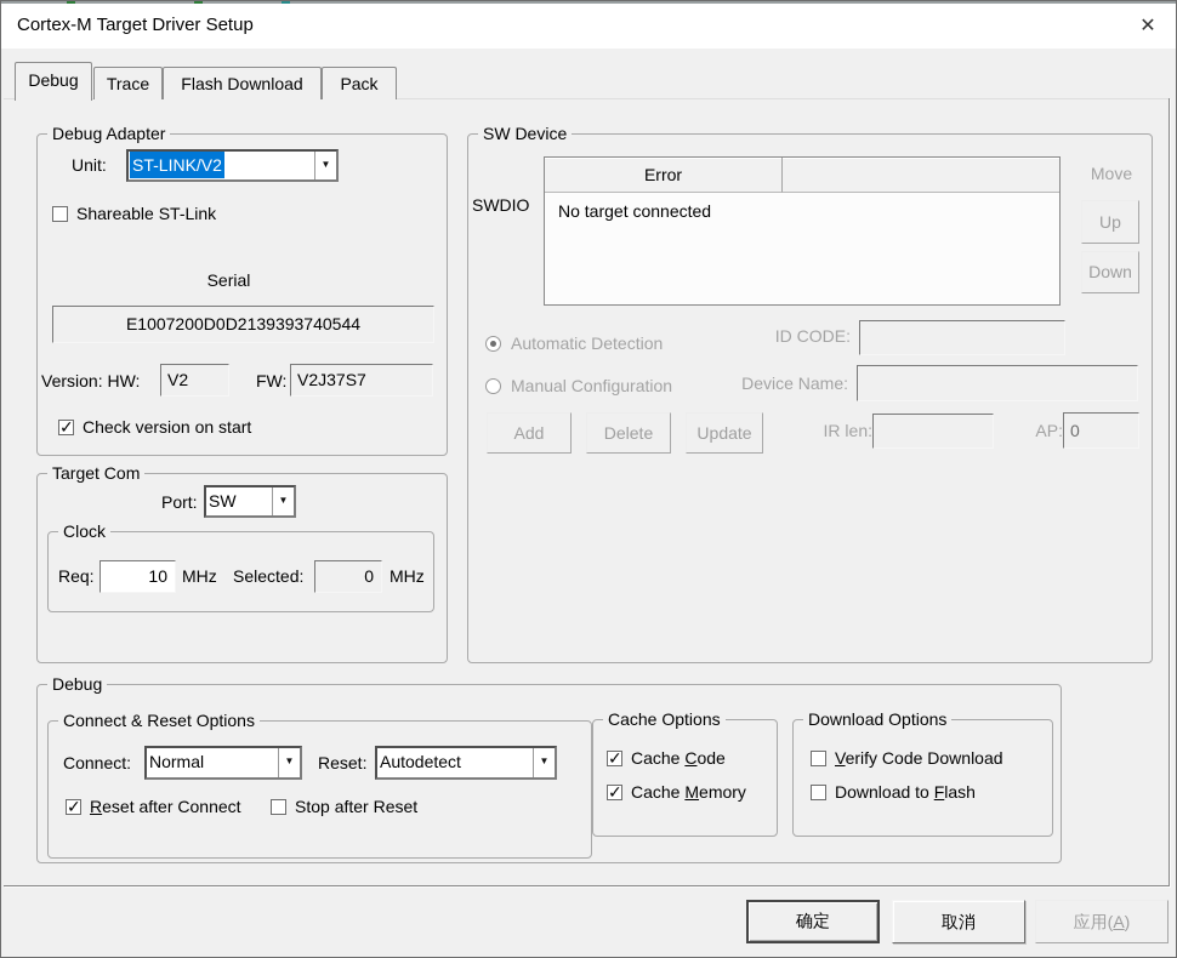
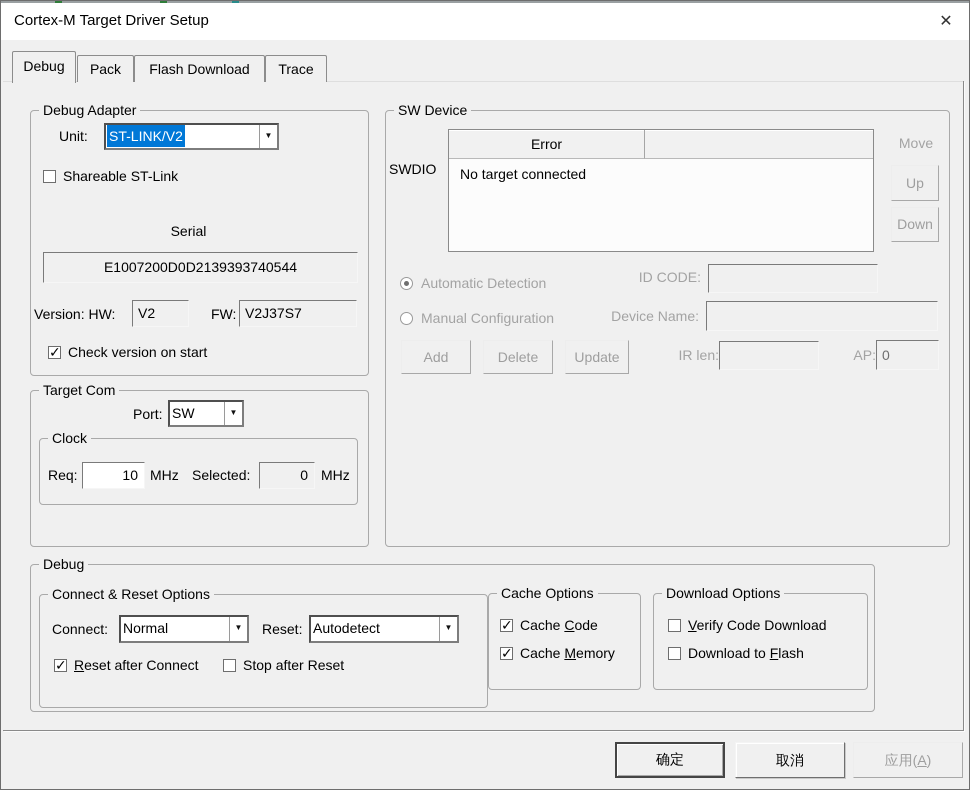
  Cortex-M Target Driver Setup
  ✕
  Debug
- Trace
+ Pack
  Flash Download
- Pack
+ Trace
  Debug Adapter
  Unit:
  ST-LINK/V2
  ▼
  Shareable ST-Link
  Serial
  E1007200D0D2139393740544
  Version: HW:
  V2
  FW:
  V2J37S7
  Check version on start
  Target Com
  Port:
  SW
  ▼
  Clock
  Req:
  10
  MHz
  Selected:
  0
  MHz
  SW Device
  SWDIO
  Error
  No target connected
  Move
  Up
  Down
  Automatic Detection
  Manual Configuration
  ID CODE:
  Device Name:
  Add
  Delete
  Update
  IR len:
  AP:
  0
  Debug
  Connect & Reset Options
  Connect:
  Normal
  ▼
  Reset:
  Autodetect
  ▼
  Reset after Connect
  Stop after Reset
  Cache Options
  Cache Code
  Cache Memory
  Download Options
  Verify Code Download
  Download to Flash
  确定
  取消
  应用(A)
